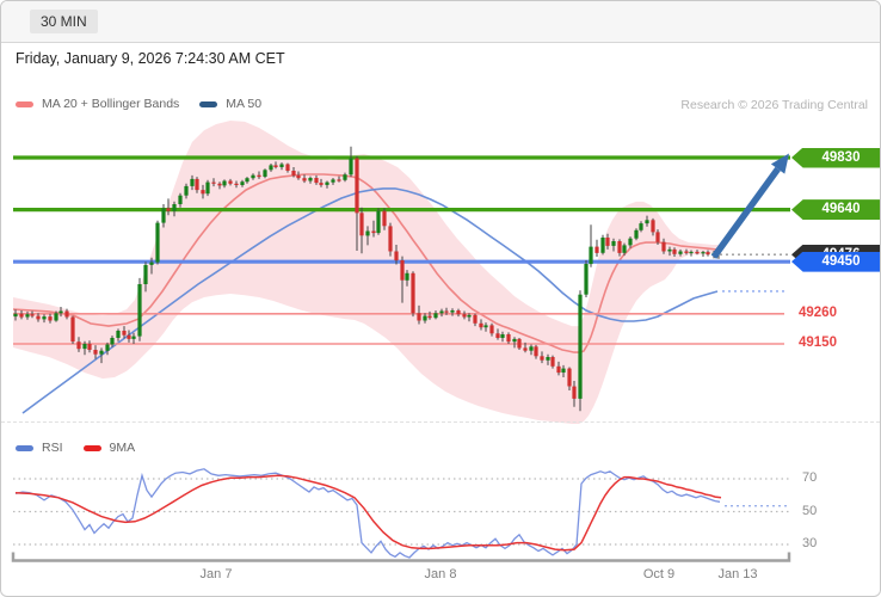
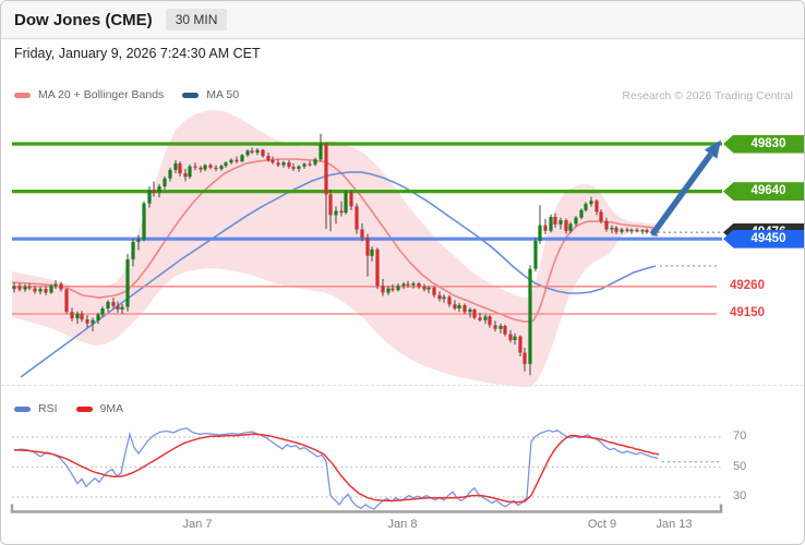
+ Dow Jones (CME)
  30 MIN
  Friday, January 9, 2026 7:24:30 AM CET
  MA 20 + Bollinger Bands
  MA 50
  Research © 2026 Trading Central
  RSI
  9MA
  49830
  49640
  49450
  49260
  49150
  Jan 7
  Jan 8
  Oct 9
  Jan 13
  70
  50
  30
